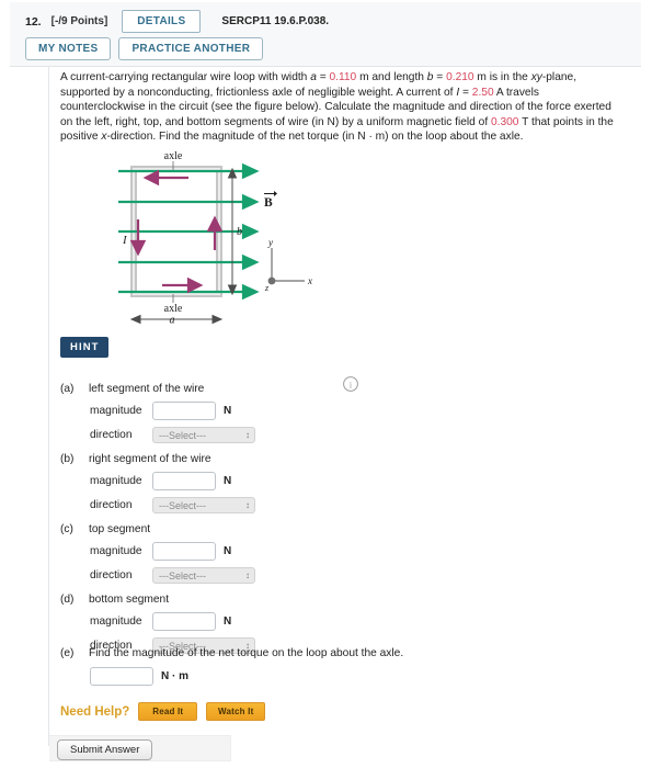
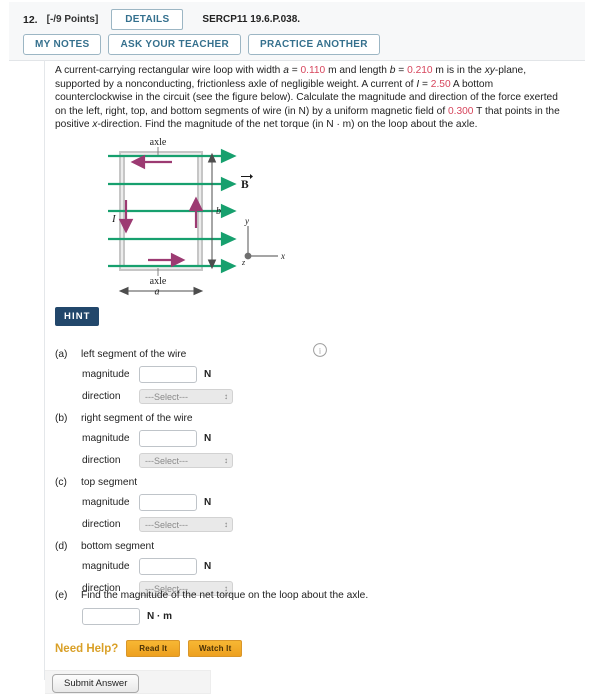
  12.
  [-/9 Points]
  DETAILS
  SERCP11 19.6.P.038.
  MY NOTES
+ ASK YOUR TEACHER
  PRACTICE ANOTHER
- A current-carrying rectangular wire loop with width a = 0.110 m and length b = 0.210 m is in the xy-plane, supported by a nonconducting, frictionless axle of negligible weight. A current of I = 2.50 A travels counterclockwise in the circuit (see the figure below). Calculate the magnitude and direction of the force exerted on the left, right, top, and bottom segments of wire (in N) by a uniform magnetic field of 0.300 T that points in the positive x-direction. Find the magnitude of the net torque (in N · m) on the loop about the axle.
+ A current-carrying rectangular wire loop with width a = 0.110 m and length b = 0.210 m is in the xy-plane, supported by a nonconducting, frictionless axle of negligible weight. A current of I = 2.50 A bottom counterclockwise in the circuit (see the figure below). Calculate the magnitude and direction of the force exerted on the left, right, top, and bottom segments of wire (in N) by a uniform magnetic field of 0.300 T that points in the positive x-direction. Find the magnitude of the net torque (in N · m) on the loop about the axle.
  b
  a
  axle
  axle
  I
  B
  y
  x
  z
  i
  HINT
  (a)
  left segment of the wire
  magnitude
  N
  direction
  ---Select---
  ↕
  (b)
  right segment of the wire
  magnitude
  N
  direction
  ---Select---
  ↕
  (c)
  top segment
  magnitude
  N
  direction
  ---Select---
  ↕
  (d)
  bottom segment
  magnitude
  N
  direction
  ---Select---
  ↕
  (e)
  Find the magnitude of the net torque on the loop about the axle.
  N · m
  Need Help?
  Read It
  Watch It
  Submit Answer
